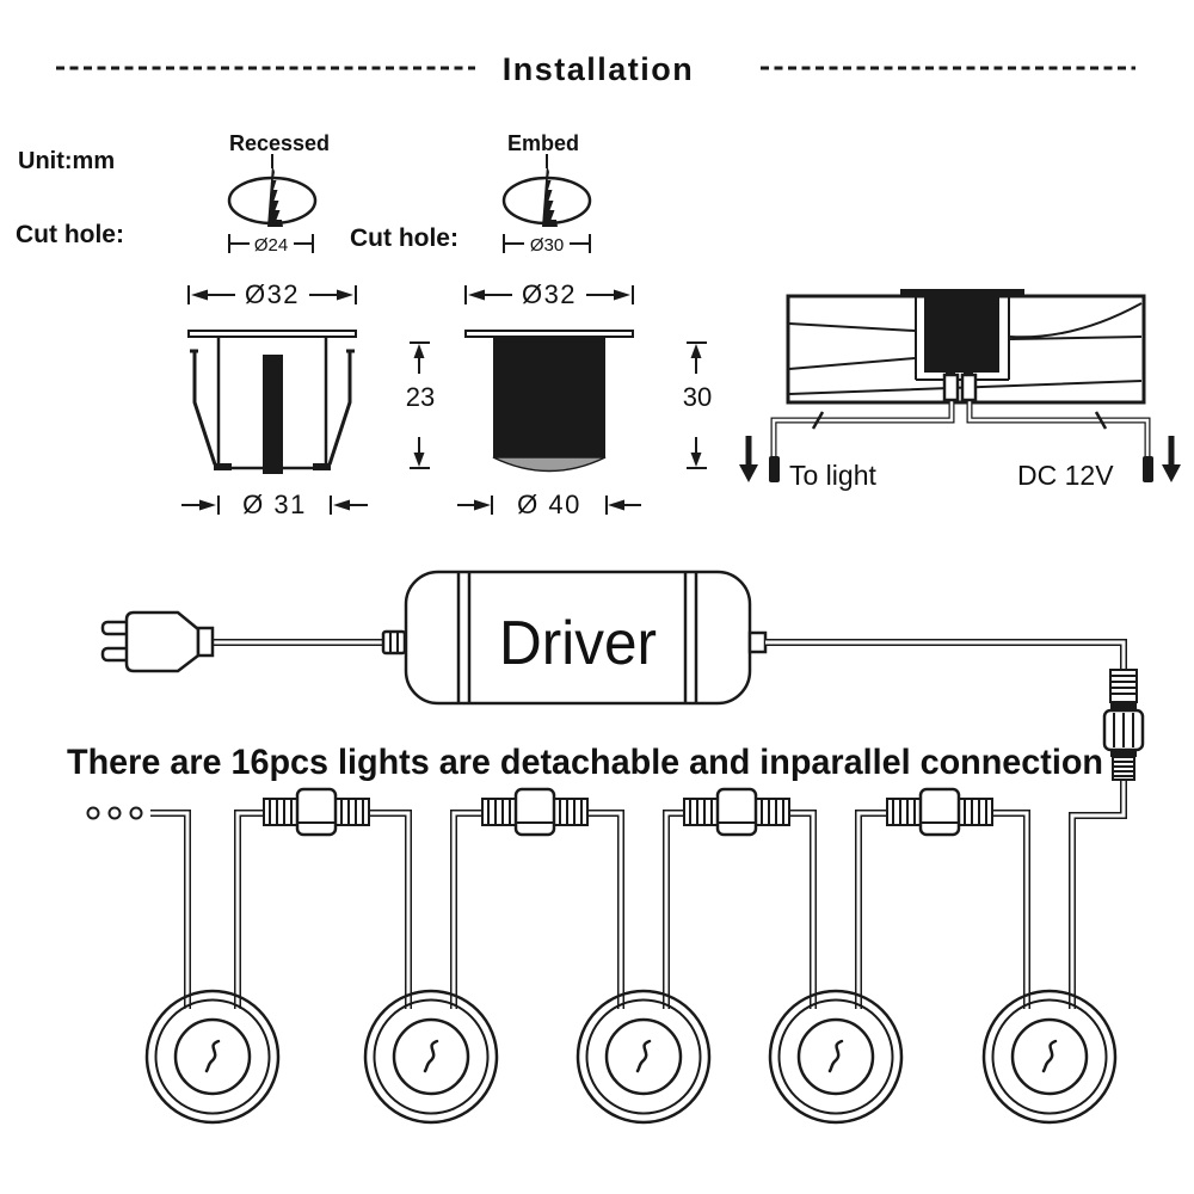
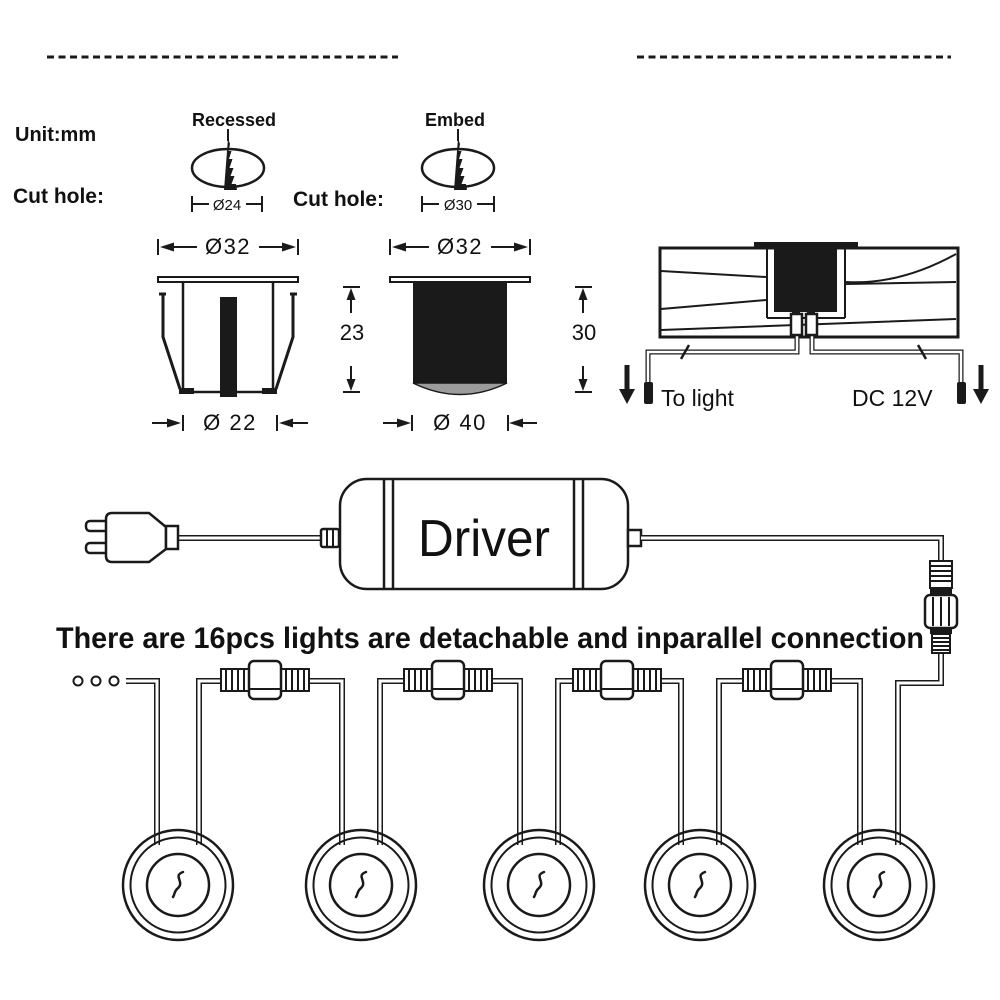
- Installation
  Unit:mm
  Cut hole:
  Cut hole:
  Recessed
  Embed
  Ø24
  Ø30
  Ø32
- Ø 31
+ Ø 22
  23
  Ø32
  Ø 40
  30
  To light
  DC 12V
  Driver
  There are 16pcs lights are detachable and inparallel connection
